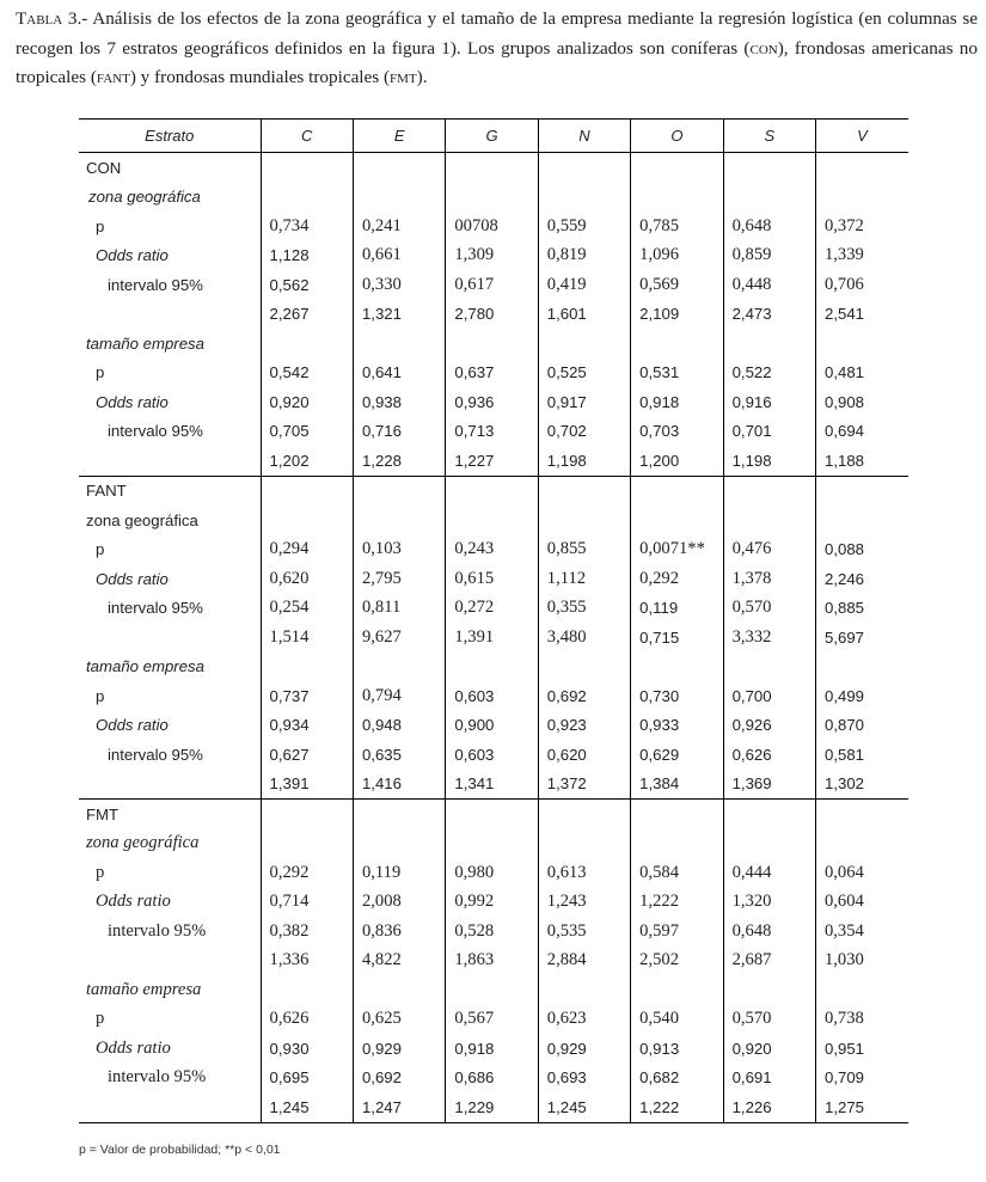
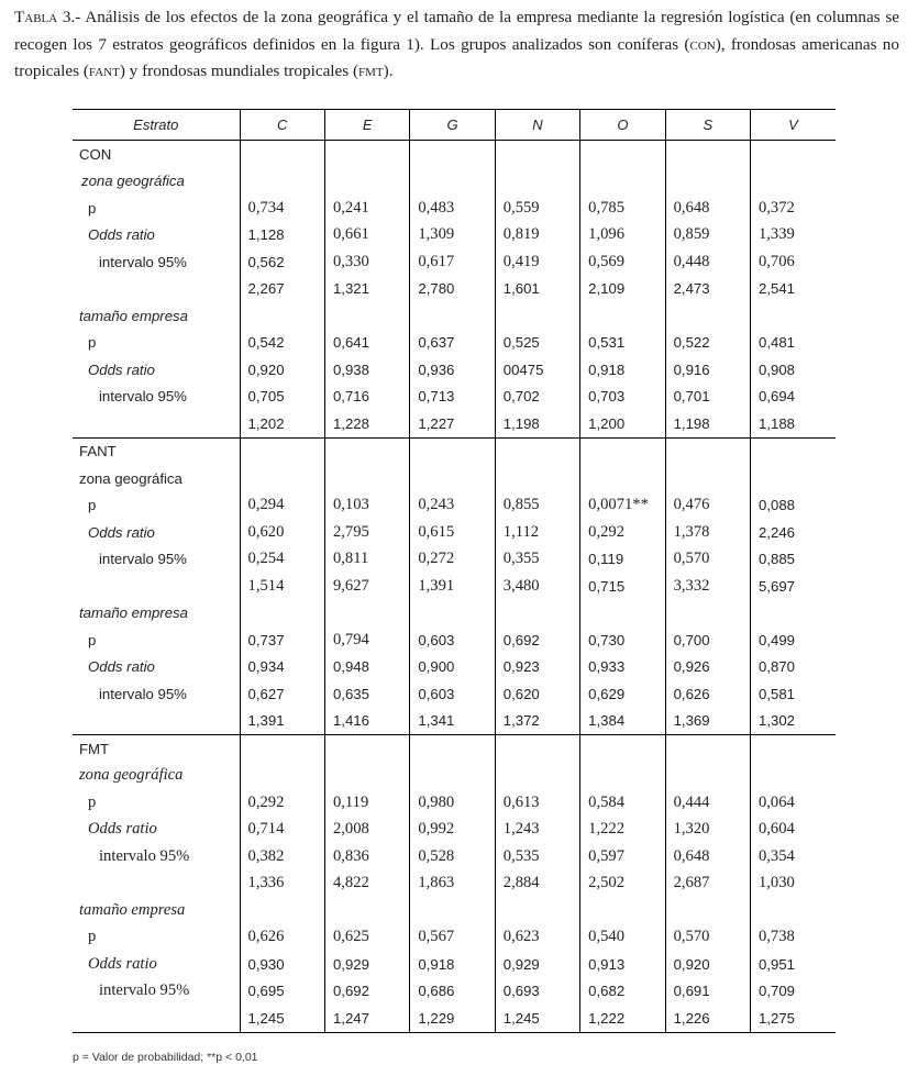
  Tabla 3.- Análisis de los efectos de la zona geográfica y el tamaño de la empresa mediante la regresión logística (en columnas se recogen los 7 estratos geográficos definidos en la figura 1). Los grupos analizados son coníferas (con), frondosas americanas no tropicales (fant) y frondosas mundiales tropicales (fmt).
  Estrato	C	E	G	N	O	S	V
  CON
  zona geográfica
- p	0,734	0,241	00708	0,559	0,785	0,648	0,372
+ p	0,734	0,241	0,483	0,559	0,785	0,648	0,372
  Odds ratio	1,128	0,661	1,309	0,819	1,096	0,859	1,339
  intervalo 95%	0,562	0,330	0,617	0,419	0,569	0,448	0,706
  	2,267	1,321	2,780	1,601	2,109	2,473	2,541
  tamaño empresa
  p	0,542	0,641	0,637	0,525	0,531	0,522	0,481
- Odds ratio	0,920	0,938	0,936	0,917	0,918	0,916	0,908
+ Odds ratio	0,920	0,938	0,936	00475	0,918	0,916	0,908
  intervalo 95%	0,705	0,716	0,713	0,702	0,703	0,701	0,694
  	1,202	1,228	1,227	1,198	1,200	1,198	1,188
  FANT
  zona geográfica
  p	0,294	0,103	0,243	0,855	0,0071**	0,476	0,088
  Odds ratio	0,620	2,795	0,615	1,112	0,292	1,378	2,246
  intervalo 95%	0,254	0,811	0,272	0,355	0,119	0,570	0,885
  	1,514	9,627	1,391	3,480	0,715	3,332	5,697
  tamaño empresa
  p	0,737	0,794	0,603	0,692	0,730	0,700	0,499
  Odds ratio	0,934	0,948	0,900	0,923	0,933	0,926	0,870
  intervalo 95%	0,627	0,635	0,603	0,620	0,629	0,626	0,581
  	1,391	1,416	1,341	1,372	1,384	1,369	1,302
  FMT
  zona geográfica
  p	0,292	0,119	0,980	0,613	0,584	0,444	0,064
  Odds ratio	0,714	2,008	0,992	1,243	1,222	1,320	0,604
  intervalo 95%	0,382	0,836	0,528	0,535	0,597	0,648	0,354
  	1,336	4,822	1,863	2,884	2,502	2,687	1,030
  tamaño empresa
  p	0,626	0,625	0,567	0,623	0,540	0,570	0,738
  Odds ratio	0,930	0,929	0,918	0,929	0,913	0,920	0,951
  intervalo 95%	0,695	0,692	0,686	0,693	0,682	0,691	0,709
  	1,245	1,247	1,229	1,245	1,222	1,226	1,275
  p = Valor de probabilidad; **p < 0,01
